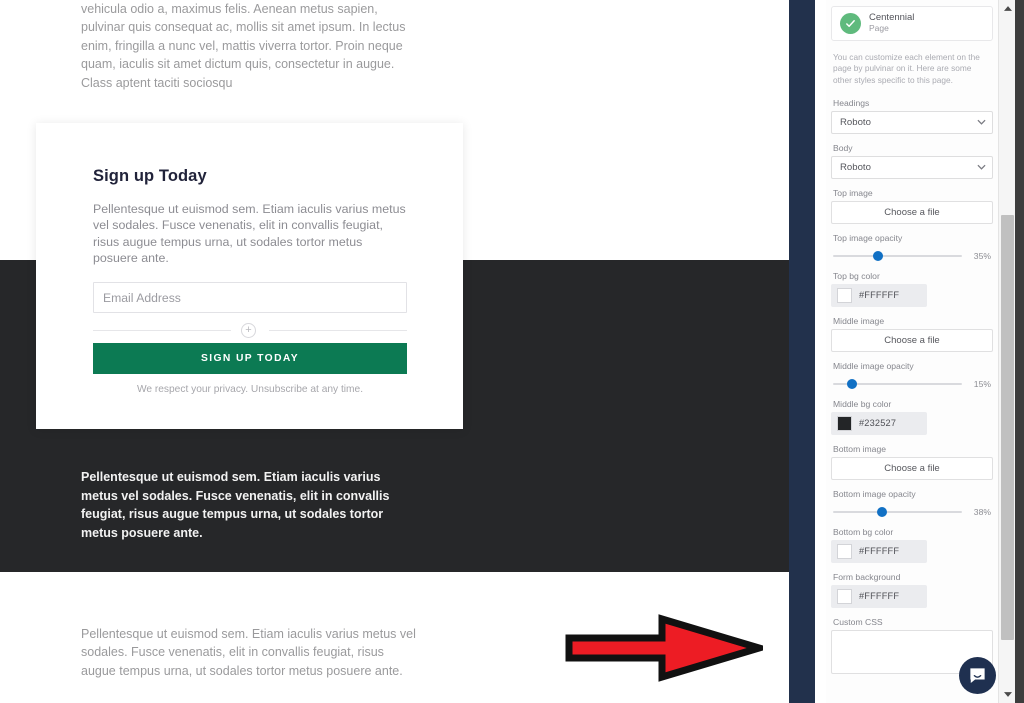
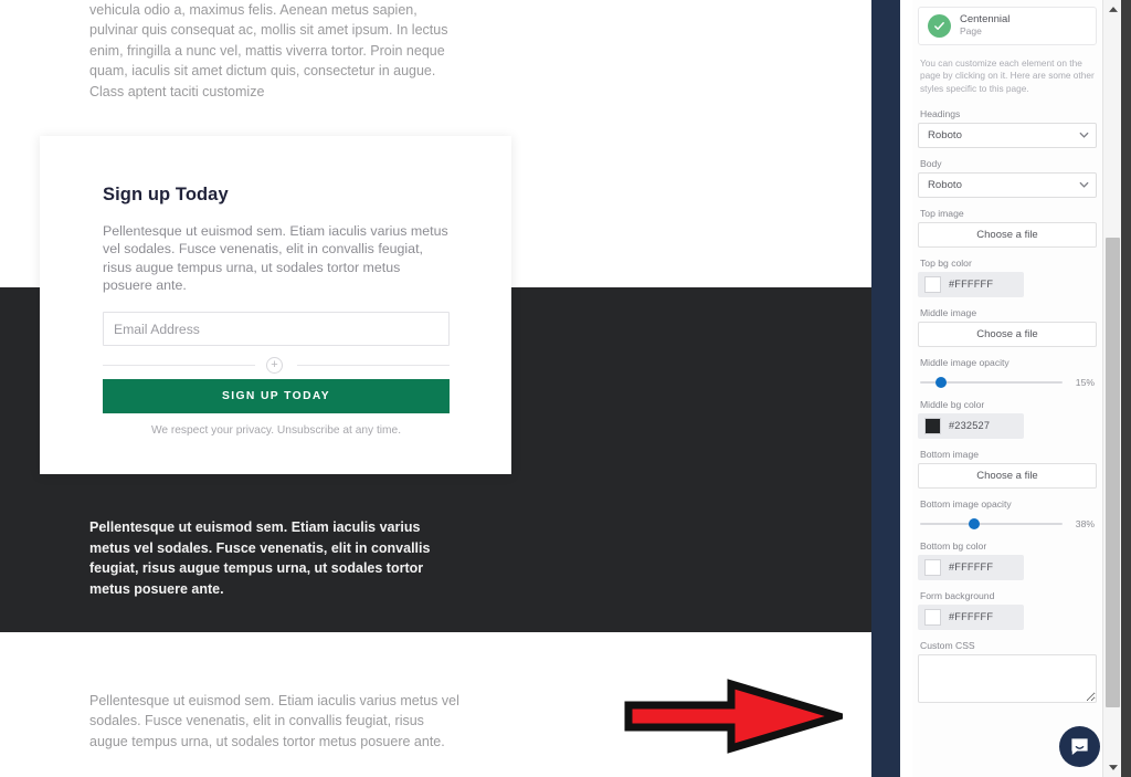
- vehicula odio a, maximus felis. Aenean metus sapien, pulvinar quis consequat ac, mollis sit amet ipsum. In lectus enim, fringilla a nunc vel, mattis viverra tortor. Proin neque quam, iaculis sit amet dictum quis, consectetur in augue. Class aptent taciti sociosqu
+ vehicula odio a, maximus felis. Aenean metus sapien, pulvinar quis consequat ac, mollis sit amet ipsum. In lectus enim, fringilla a nunc vel, mattis viverra tortor. Proin neque quam, iaculis sit amet dictum quis, consectetur in augue. Class aptent taciti customize
  Sign up Today
  Pellentesque ut euismod sem. Etiam iaculis varius metus vel sodales. Fusce venenatis, elit in convallis feugiat, risus augue tempus urna, ut sodales tortor metus posuere ante.
  Email Address
  +
  SIGN UP TODAY
  We respect your privacy. Unsubscribe at any time.
  Pellentesque ut euismod sem. Etiam iaculis varius metus vel sodales. Fusce venenatis, elit in convallis feugiat, risus augue tempus urna, ut sodales tortor metus posuere ante.
  Pellentesque ut euismod sem. Etiam iaculis varius metus vel sodales. Fusce venenatis, elit in convallis feugiat, risus augue tempus urna, ut sodales tortor metus posuere ante.
  Centennial
  Page
- You can customize each element on the page by pulvinar on it. Here are some other styles specific to this page.
+ You can customize each element on the page by clicking on it. Here are some other styles specific to this page.
  Headings
  Roboto
  Body
  Roboto
  Top image
  Choose a file
- Top image opacity
- 35%
  Top bg color
  #FFFFFF
  Middle image
  Choose a file
  Middle image opacity
  15%
  Middle bg color
  #232527
  Bottom image
  Choose a file
  Bottom image opacity
  38%
  Bottom bg color
  #FFFFFF
  Form background
  #FFFFFF
  Custom CSS
